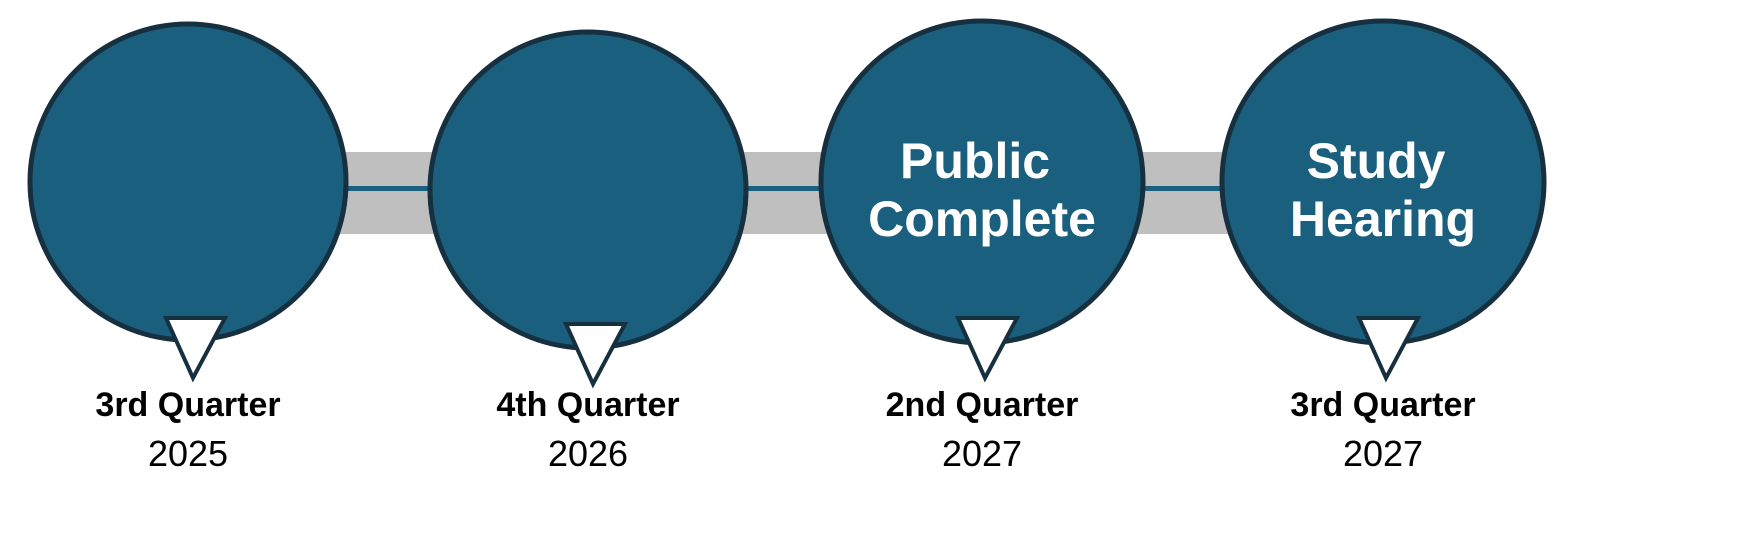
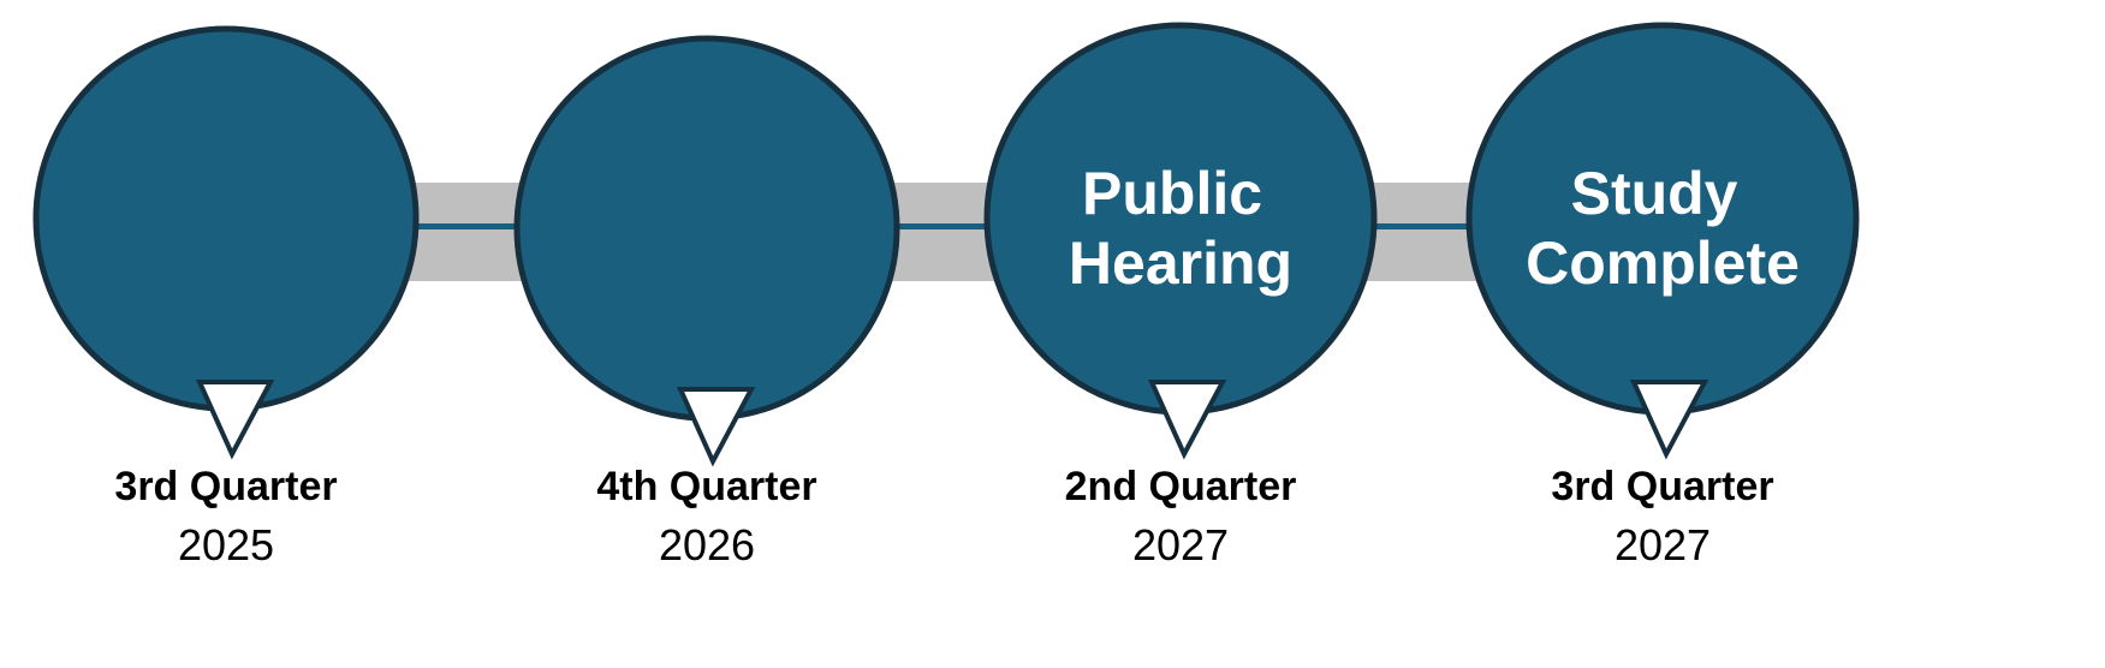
  3rd Quarter
  2025
  4th Quarter
  2026
- Public Complete
+ Public Hearing
  2nd Quarter
  2027
- Study Hearing
+ Study Complete
  3rd Quarter
  2027
